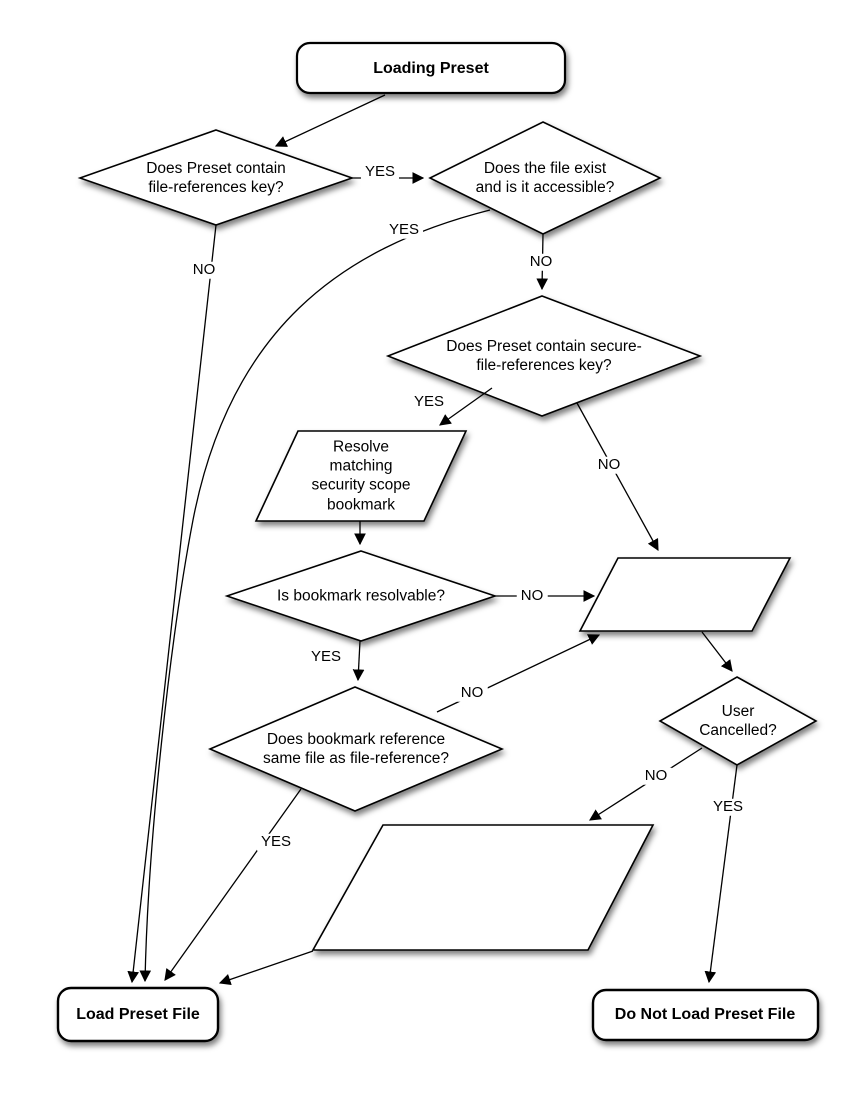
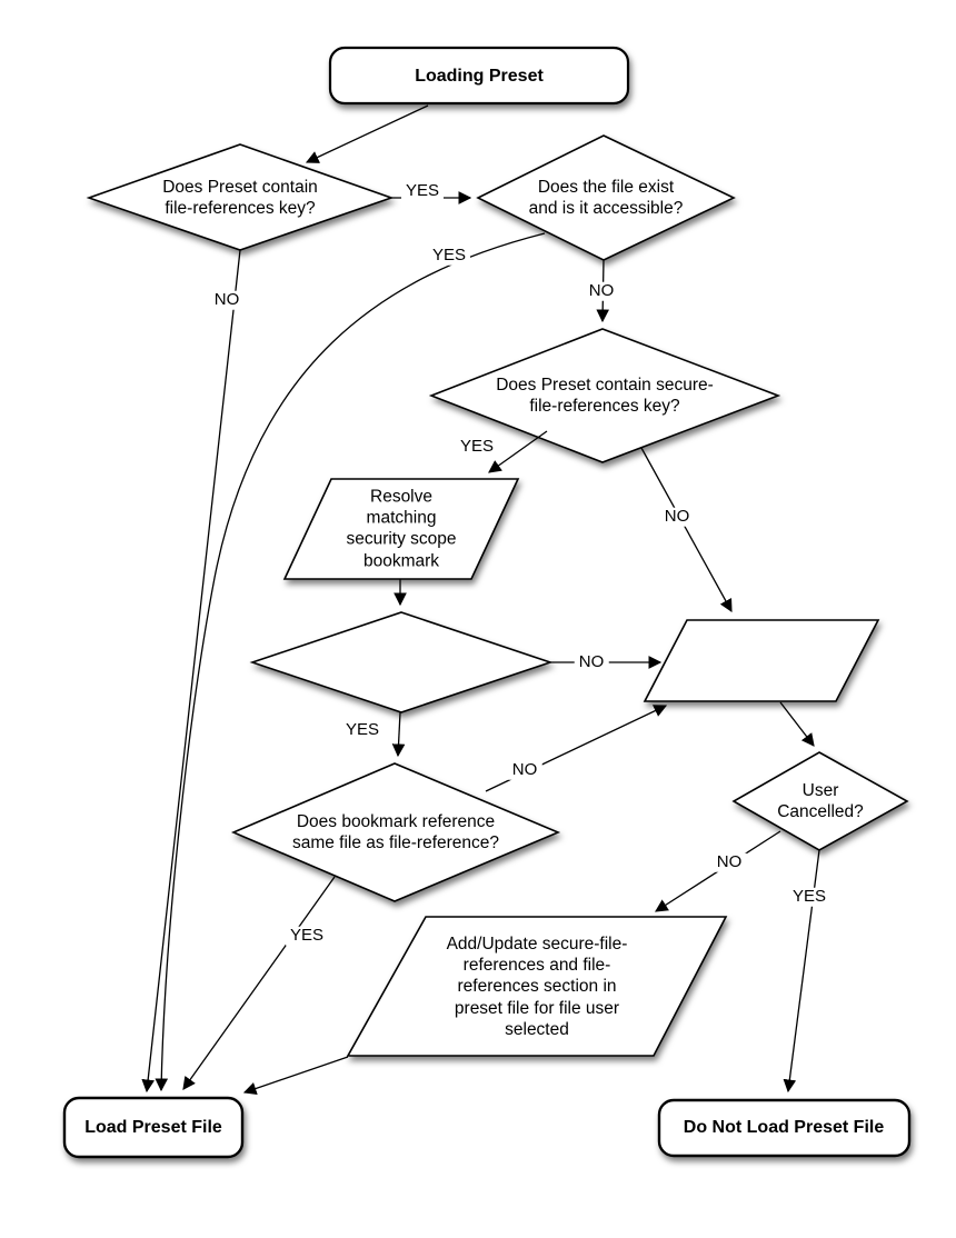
  Loading Preset
  Does Preset contain
  file-references key?
  Does the file exist
  and is it accessible?
  Does Preset contain secure-
  file-references key?
  Resolve
  matching
  security scope
  bookmark
- Is bookmark resolvable?
  User
  Cancelled?
  Does bookmark reference
  same file as file-reference?
+ Add/Update secure-file-
+ references and file-
+ references section in
+ preset file for file user
+ selected
  Load Preset File
  Do Not Load Preset File
  YES
  NO
  NO
  YES
  YES
  NO
  NO
  YES
  NO
  YES
  NO
  YES
